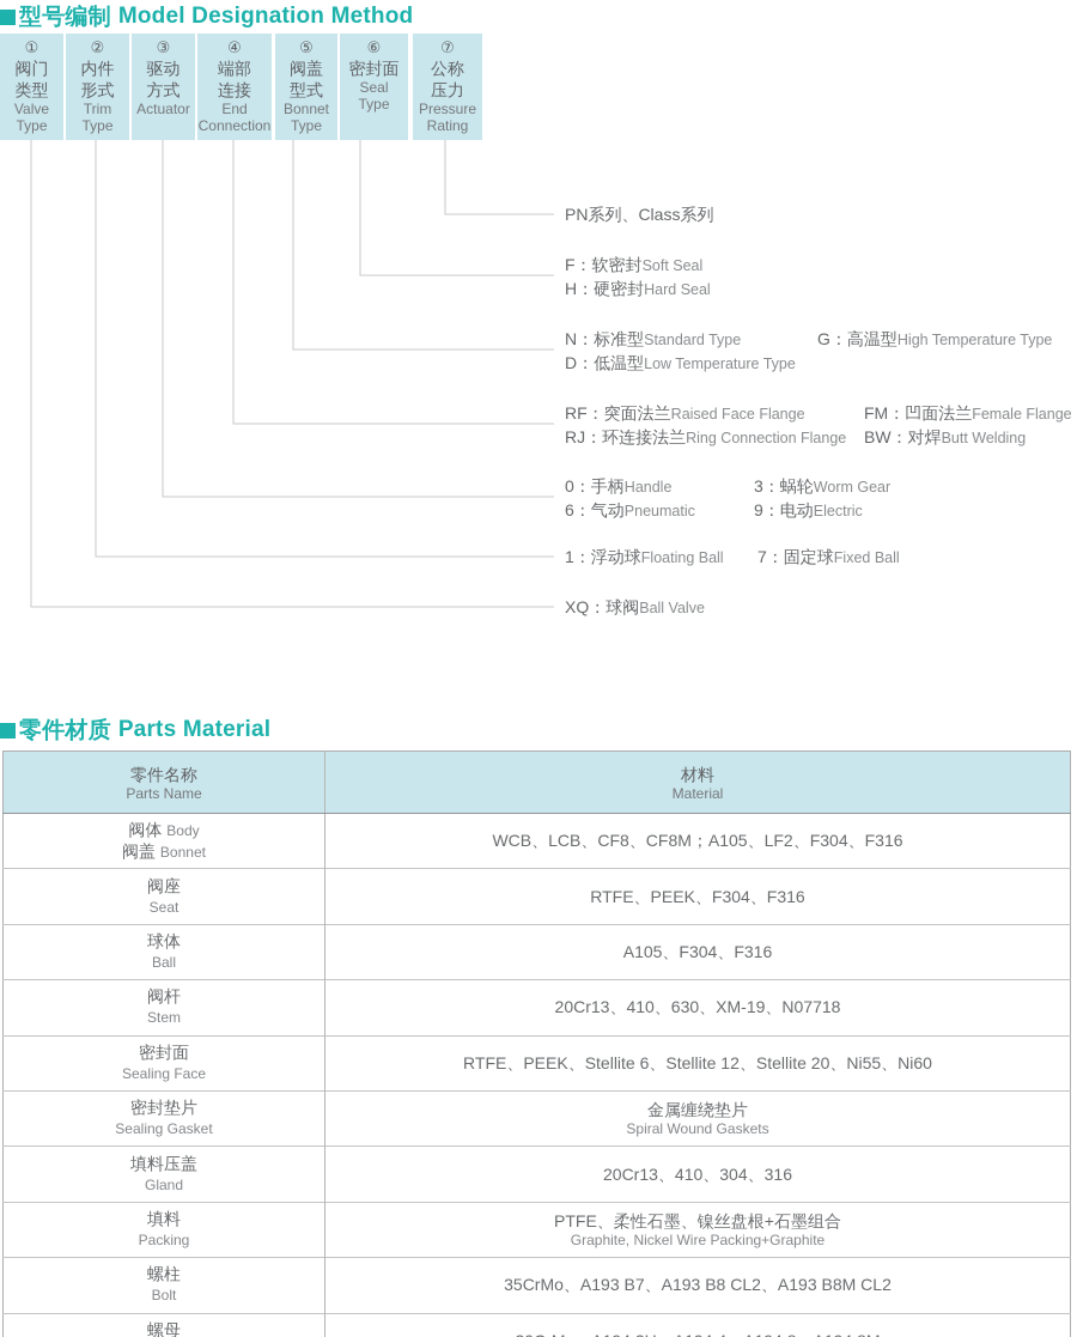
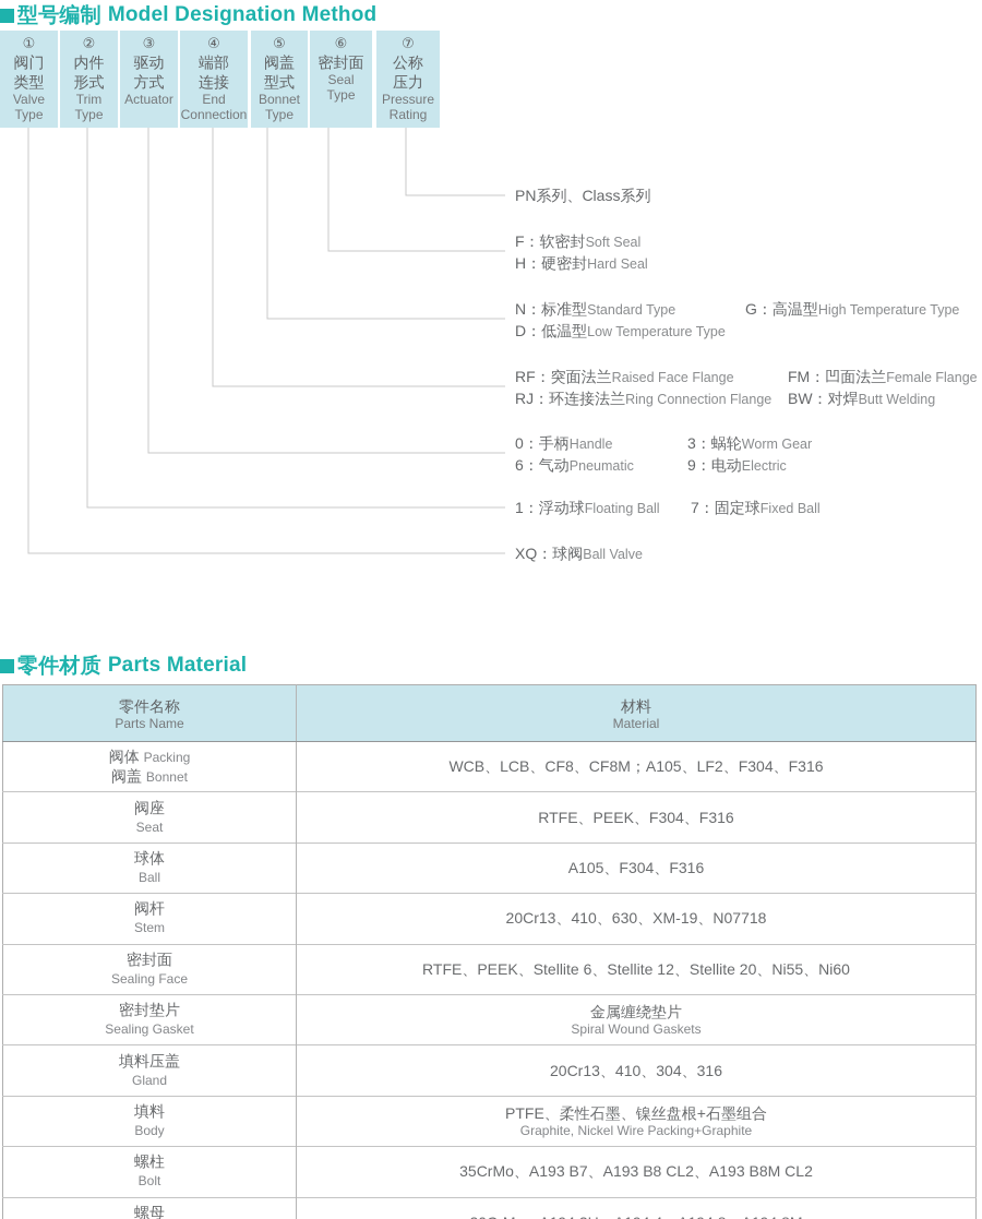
  型号编制
  Model Designation Method
  ①
  阀门
  类型
  Valve
  Type
  ②
  内件
  形式
  Trim
  Type
  ③
  驱动
  方式
  Actuator
  ④
  端部
  连接
  End
  Connection
  ⑤
  阀盖
  型式
  Bonnet
  Type
  ⑥
  密封面
  Seal
  Type
  ⑦
  公称
  压力
  Pressure
  Rating
  PN系列、Class系列
  F：软密封Soft Seal
  H：硬密封Hard Seal
  N：标准型Standard Type
  G：高温型High Temperature Type
  D：低温型Low Temperature Type
  RF：突面法兰Raised Face Flange
  FM：凹面法兰Female Flange
  RJ：环连接法兰Ring Connection Flange
  BW：对焊Butt Welding
  0：手柄Handle
  3：蜗轮Worm Gear
  6：气动Pneumatic
  9：电动Electric
  1：浮动球Floating Ball
  7：固定球Fixed Ball
  XQ：球阀Ball Valve
  零件材质
  Parts Material
  零件名称 Parts Name	材料 Material
- 阀体 Body阀盖 Bonnet	WCB、LCB、CF8、CF8M；A105、LF2、F304、F316
+ 阀体 Packing阀盖 Bonnet	WCB、LCB、CF8、CF8M；A105、LF2、F304、F316
  阀座Seat	RTFE、PEEK、F304、F316
  球体Ball	A105、F304、F316
  阀杆Stem	20Cr13、410、630、XM-19、N07718
  密封面Sealing Face	RTFE、PEEK、Stellite 6、Stellite 12、Stellite 20、Ni55、Ni60
  密封垫片Sealing Gasket	金属缠绕垫片Spiral Wound Gaskets
  填料压盖Gland	20Cr13、410、304、316
- 填料Packing	PTFE、柔性石墨、镍丝盘根+石墨组合Graphite, Nickel Wire Packing+Graphite
+ 填料Body	PTFE、柔性石墨、镍丝盘根+石墨组合Graphite, Nickel Wire Packing+Graphite
  螺柱Bolt	35CrMo、A193 B7、A193 B8 CL2、A193 B8M CL2
